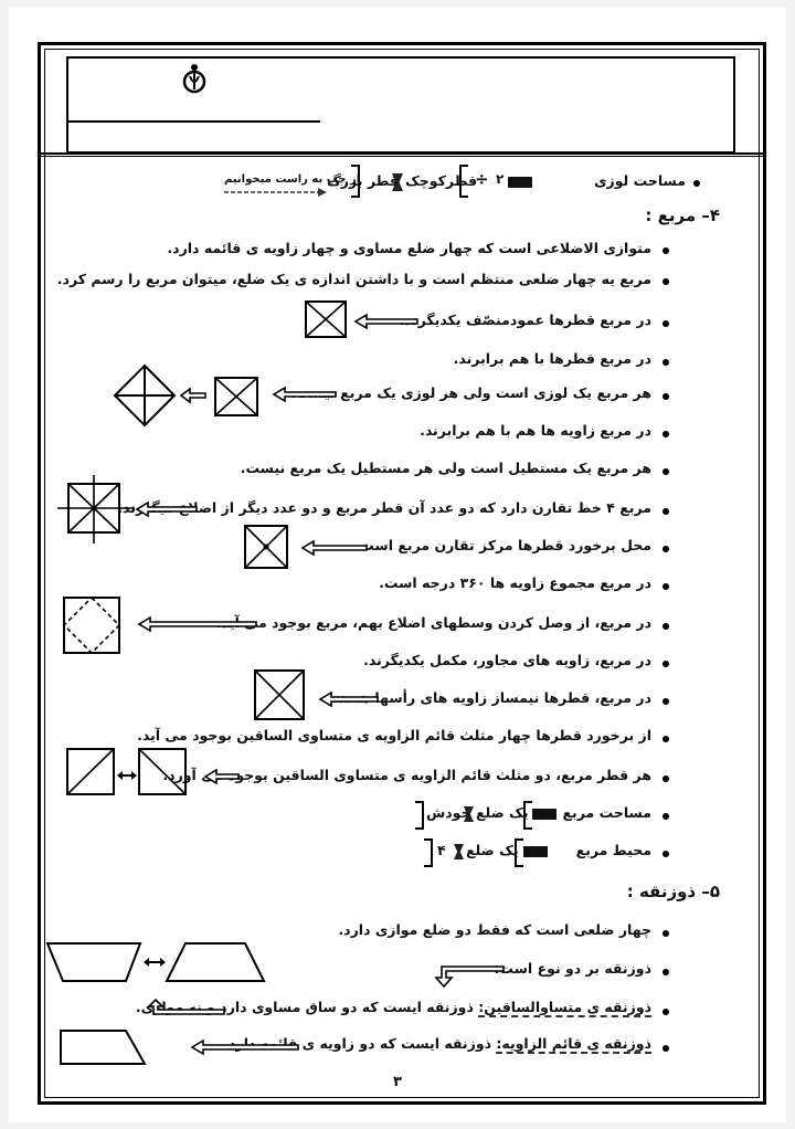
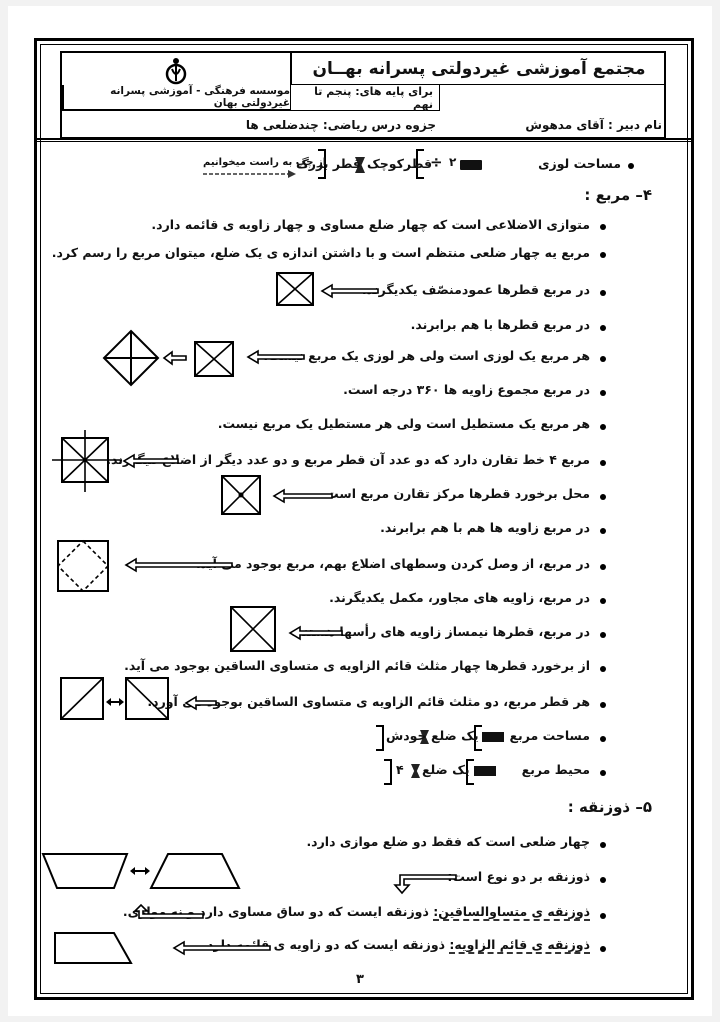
+ مجتمع آموزشی غیردولتی پسرانه بهــان
+ موسسه فرهنگی - آموزشی پسرانه غیردولتی بهان
+ برای پایه های: پنجم تا نهم
+ نام دبیر : آقای مدهوش
+ جزوه درس ریاضی: چندضلعی ها
  مساحت لوزی
  ۲
  ÷
  قطرکوچک
  قطر بزرگ
  از چپ به راست میخوانیم
  ۴– مربع :
  متوازی الاضلاعی است که چهار ضلع مساوی و چهار زاویه ی قائمه دارد.
  مربع یه چهار ضلعی منتظم است و با داشتن اندازه ی یک ضلع، میتوان مربع را رسم کرد.
  در مربع قطرها عمودمنصّف یکدیگر
  در مربع قطرها با هم برابرند.
  هر مربع یک لوزی است ولی هر لوزی یک مربع
- در مربع زاویه ها هم با هم برابرند.
+ در مربع مجموع زاویه ها ۳۶۰ درجه است.
  هر مربع یک مستطیل است ولی هر مستطیل یک مربع نیست.
  مربع ۴ خط تقارن دارد که دو عدد آن قطر مربع و دو عدد دیگر از اض
  محل برخورد قطرها مرکز تقارن مربع اس
- در مربع مجموع زاویه ها ۳۶۰ درجه است.
+ در مربع زاویه ها هم با هم برابرند.
  در مربع، از وصل کردن وسطهای اضلاع بهم، مربع بوجود م
  در مربع، زاویه های مجاور، مکمل یکدیگرند.
  در مربع، قطرها نیمساز زاویه های رأسه
  از برخورد قطرها چهار مثلث قائم الزاویه ی متساوی الساقین بوجود می آید.
  هر قطر مربع، دو مثلث قائم الزاویه ی متساوی الساقین بوجو آورد
  مساحت مربع
  یک ضلع
  خودش
  محیط مربع
  یک ضلع
  ۴
  ۵– ذوزنقه :
  چهار ضلعی است که فقط دو ضلع موازی دارد.
  ذوزنقه بر دو نوع است
  ذوزنقه ی متساوالساقین: ذوزنقه ایست که دو ساق مساوی دارد و نه مو.
  ذوزنقه ی قائم الزاویه: ذوزنقه ایست که دو زاویه ی قائمه دارد.
  ۳
